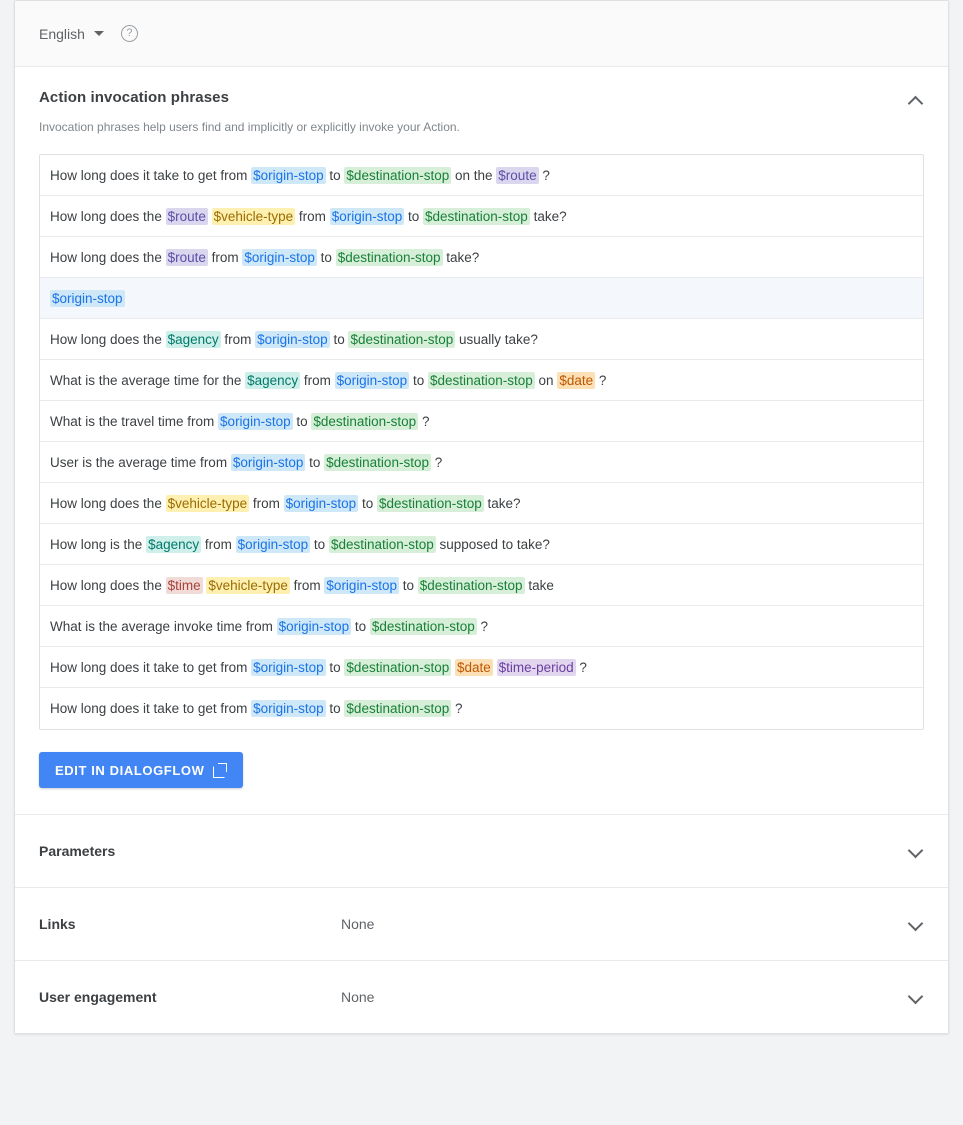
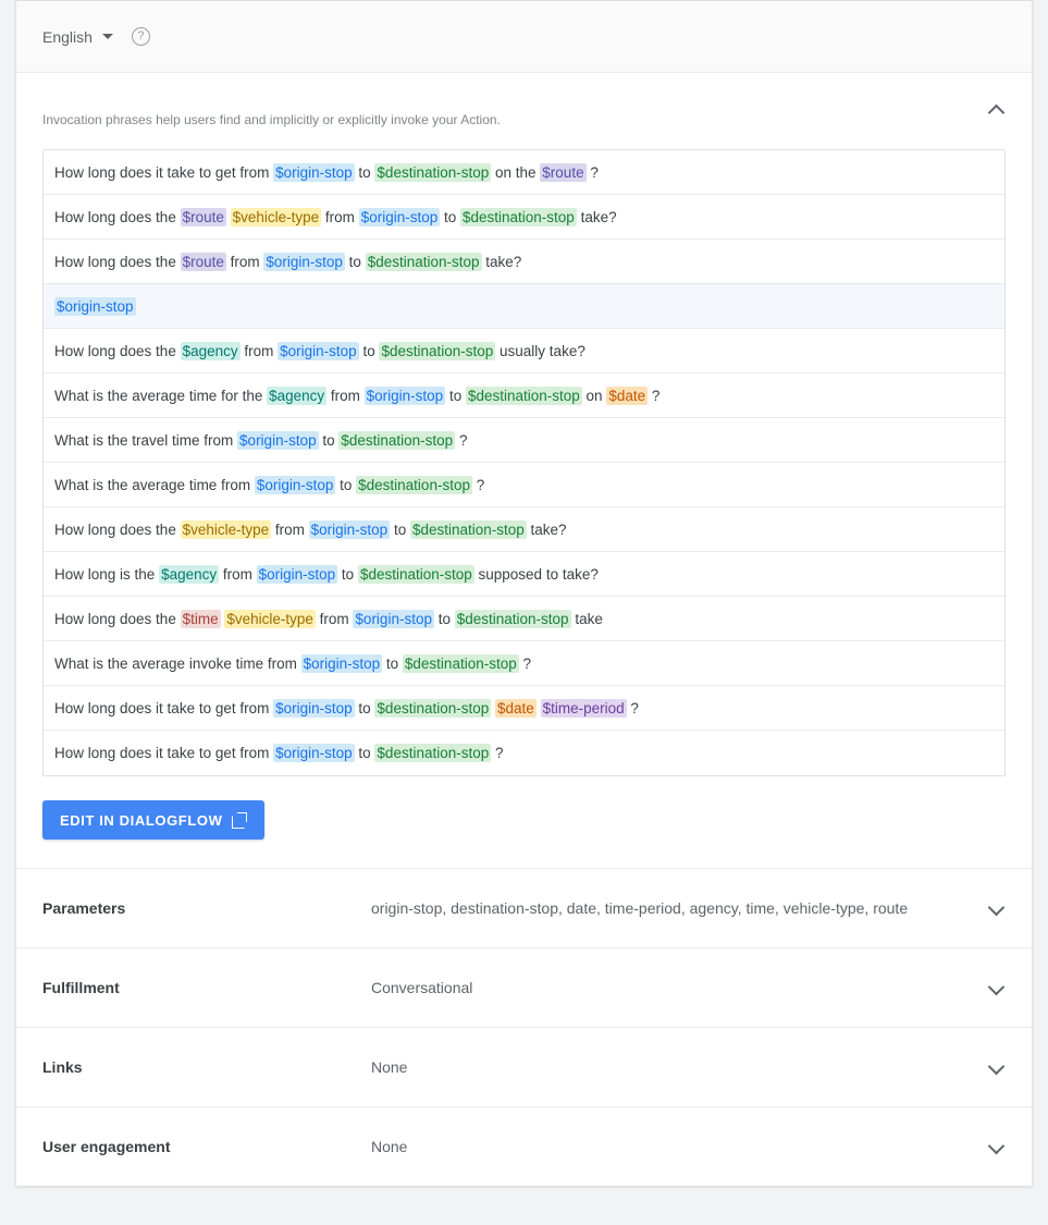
  English
  ?
- Action invocation phrases
  Invocation phrases help users find and implicitly or explicitly invoke your Action.
  How long does it take to get from
  $origin-stop
  to
  $destination-stop
  on the
  $route
  ?
  How long does the
  $route
  $vehicle-type
  from
  $origin-stop
  to
  $destination-stop
  take?
  How long does the
  $route
  from
  $origin-stop
  to
  $destination-stop
  take?
  $origin-stop
  How long does the
  $agency
  from
  $origin-stop
  to
  $destination-stop
  usually take?
  What is the average time for the
  $agency
  from
  $origin-stop
  to
  $destination-stop
  on
  $date
  ?
  What is the travel time from
  $origin-stop
  to
  $destination-stop
  ?
- User is the average time from
+ What is the average time from
  $origin-stop
  to
  $destination-stop
  ?
  How long does the
  $vehicle-type
  from
  $origin-stop
  to
  $destination-stop
  take?
  How long is the
  $agency
  from
  $origin-stop
  to
  $destination-stop
  supposed to take?
  How long does the
  $time
  $vehicle-type
  from
  $origin-stop
  to
  $destination-stop
  take
  What is the average invoke time from
  $origin-stop
  to
  $destination-stop
  ?
  How long does it take to get from
  $origin-stop
  to
  $destination-stop
  $date
  $time-period
  ?
  How long does it take to get from
  $origin-stop
  to
  $destination-stop
  ?
  EDIT IN DIALOGFLOW
  Parameters
+ origin-stop, destination-stop, date, time-period, agency, time, vehicle-type, route
+ Fulfillment
+ Conversational
  Links
  None
  User engagement
  None
